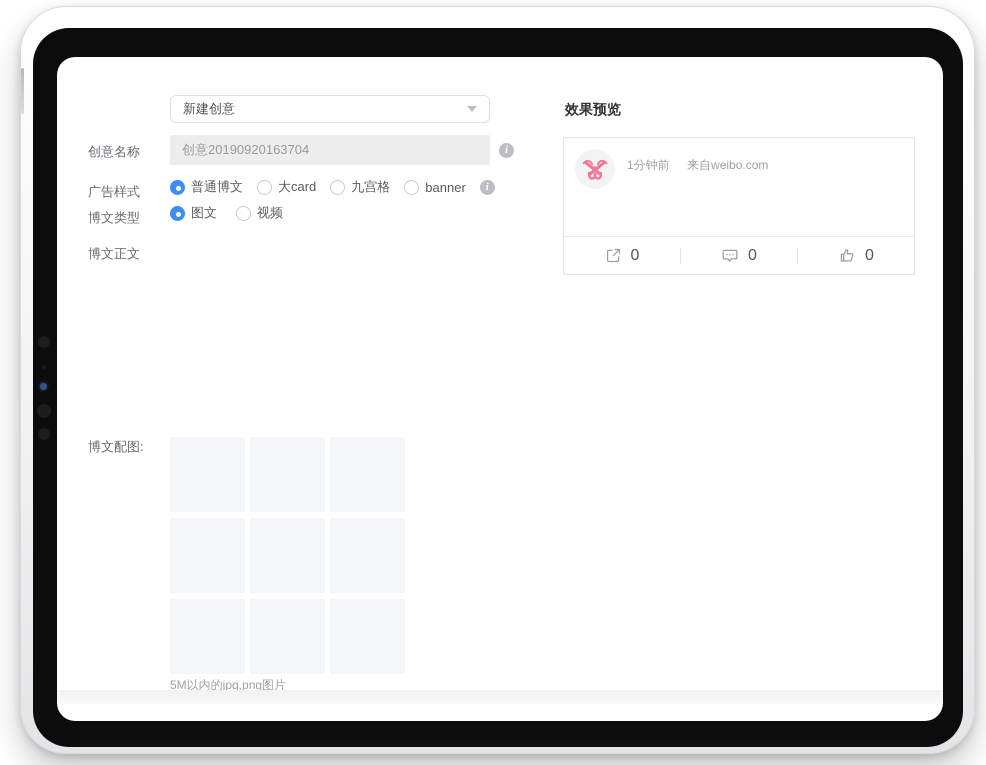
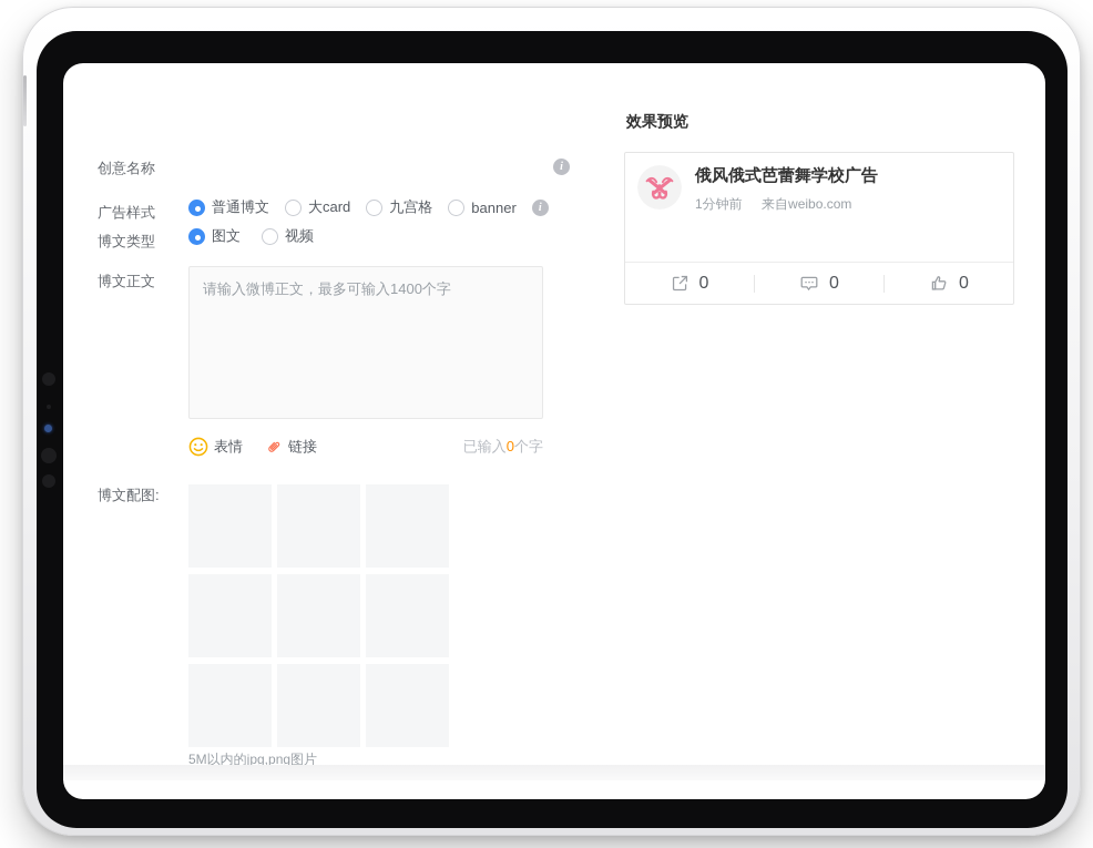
- 新建创意
  创意名称
- 创意20190920163704
  i
  广告样式
  普通博文
  大card
  九宫格
  banner
  i
  博文类型
  图文
  视频
  博文正文
+ 请输入微博正文，最多可输入1400个字
+ 表情
+ 链接
+ 已输入0个字
  博文配图:
  5M以内的jpg,png图片
  效果预览
+ 俄风俄式芭蕾舞学校广告
  1分钟前 来自weibo.com
  0
  0
  0
